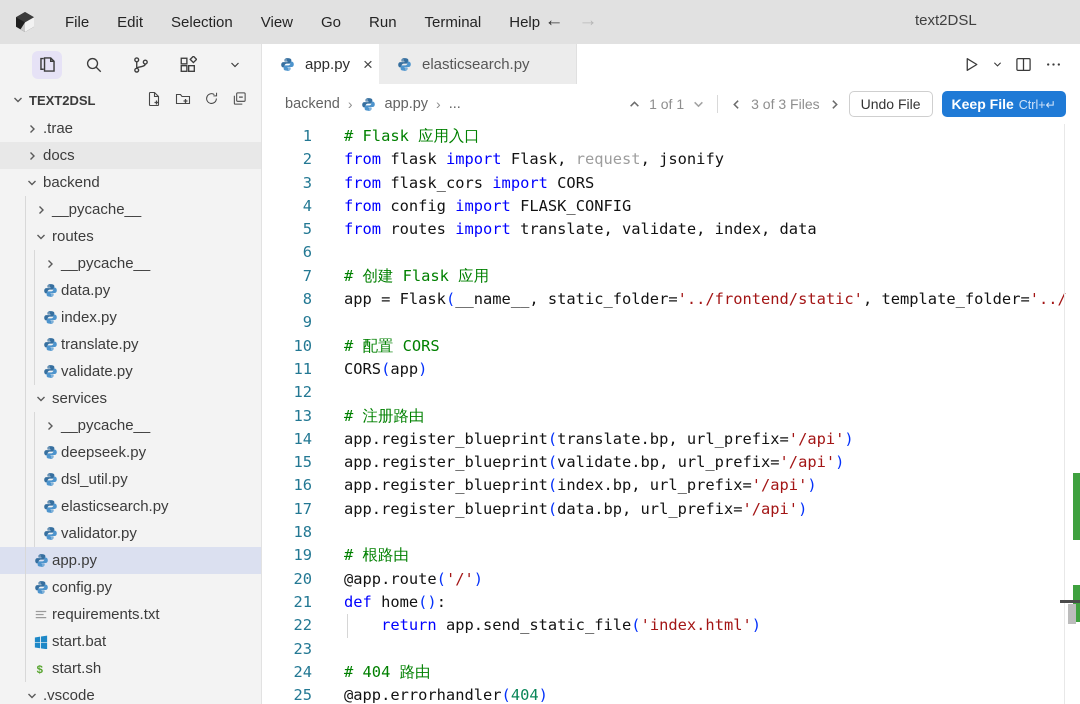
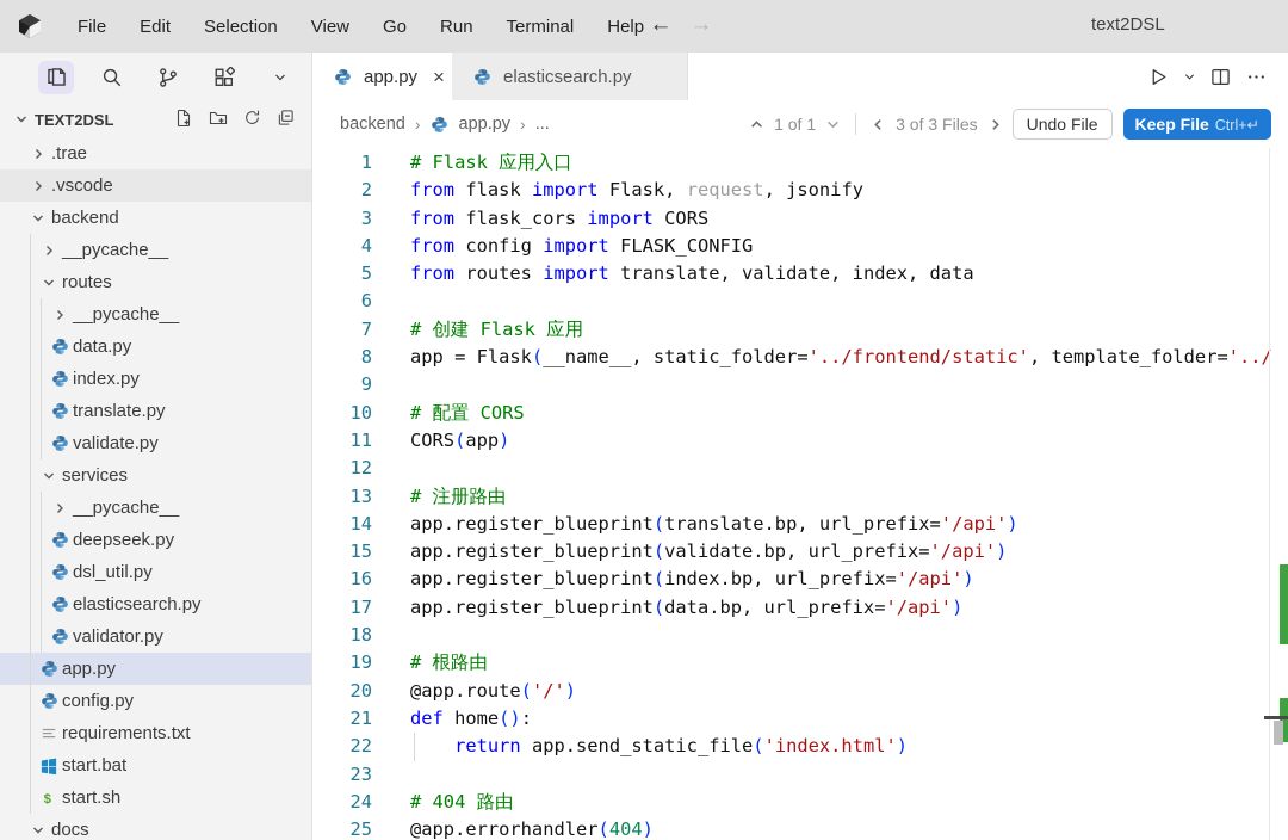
  File
  Edit
  Selection
  View
  Go
  Run
  Terminal
  Help
  ←
  →
  text2DSL
  TEXT2DSL
  .trae
- docs
+ .vscode
  backend
  __pycache__
  routes
  __pycache__
  data.py
  index.py
  translate.py
  validate.py
  services
  __pycache__
  deepseek.py
  dsl_util.py
  elasticsearch.py
  validator.py
  app.py
  config.py
  requirements.txt
  start.bat
  $
  start.sh
- .vscode
+ docs
  app.py
  ×
  elasticsearch.py
  backend
  ›
  app.py
  ›
  ...
  1 of 1
  3 of 3 Files
  Undo File
  Keep File
  Ctrl+↵
  1
  # Flask 应用入口
  2
  from flask import Flask, request, jsonify
  3
  from flask_cors import CORS
  4
  from config import FLASK_CONFIG
  5
  from routes import translate, validate, index, data
  6
  7
  # 创建 Flask 应用
  8
  app = Flask(__name__, static_folder='../frontend/static', template_folder='../
  9
  10
  # 配置 CORS
  11
  CORS(app)
  12
  13
  # 注册路由
  14
  app.register_blueprint(translate.bp, url_prefix='/api')
  15
  app.register_blueprint(validate.bp, url_prefix='/api')
  16
  app.register_blueprint(index.bp, url_prefix='/api')
  17
  app.register_blueprint(data.bp, url_prefix='/api')
  18
  19
  # 根路由
  20
  @app.route('/')
  21
  def home():
  22
  return app.send_static_file('index.html')
  23
  24
  # 404 路由
  25
  @app.errorhandler(404)
